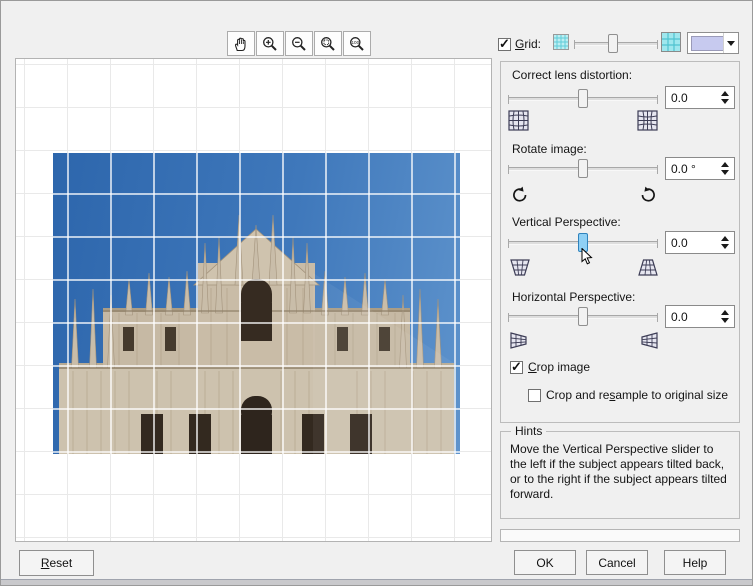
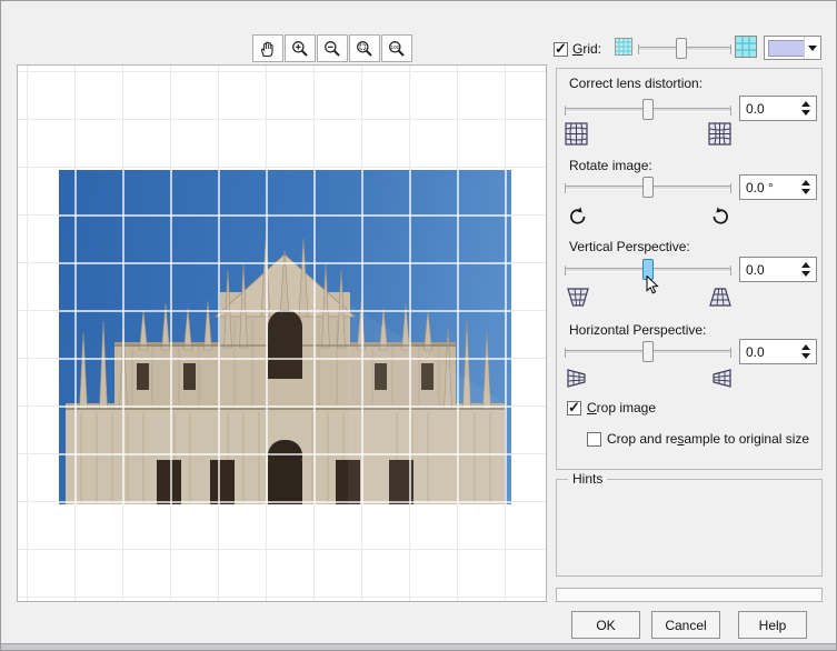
  ✓
  Grid:
  Correct lens distortion:
  0.0
  Rotate image:
  0.0 °
  Vertical Perspective:
  0.0
  Horizontal Perspective:
  0.0
  ✓
  Crop image
  Crop and resample to original size
  Hints
- Move the Vertical Perspective slider to the left if the subject appears tilted back, or to the right if the subject appears tilted forward.
- Reset
  OK
  Cancel
  Help
